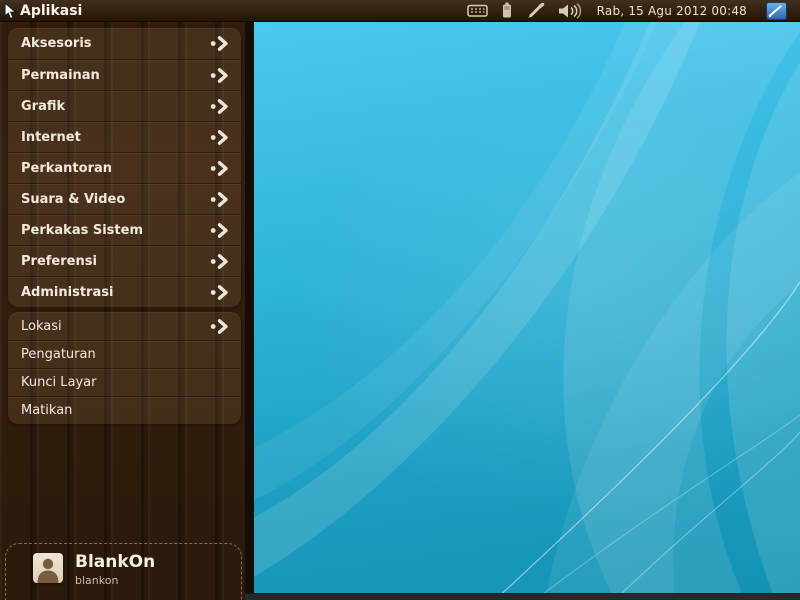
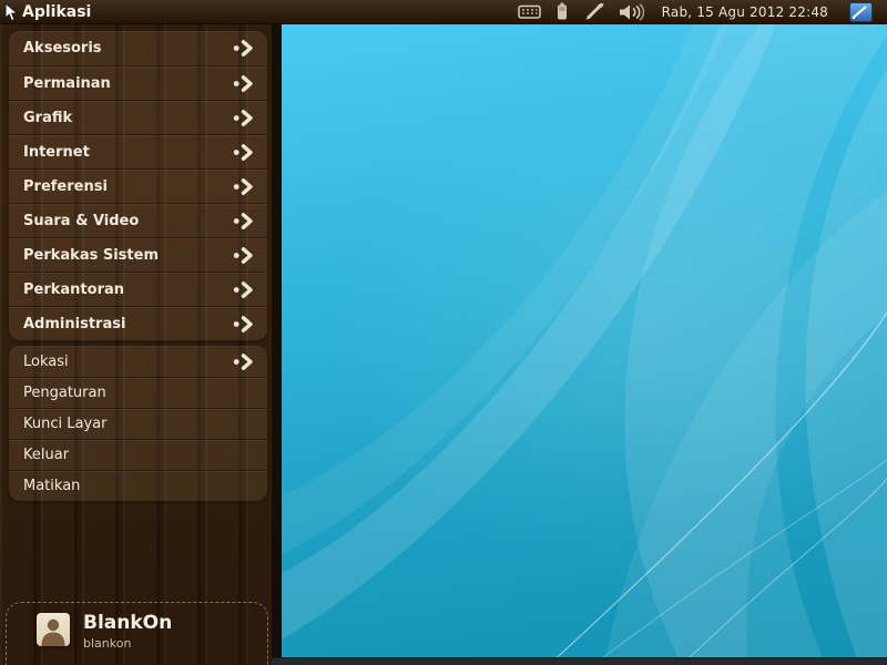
  Aplikasi
- Rab, 15 Agu 2012 00:48
+ Rab, 15 Agu 2012 22:48
  Aksesoris
  Permainan
  Grafik
  Internet
- Perkantoran
+ Preferensi
  Suara & Video
  Perkakas Sistem
- Preferensi
+ Perkantoran
  Administrasi
  Lokasi
  Pengaturan
  Kunci Layar
+ Keluar
  Matikan
  BlankOn
  blankon
